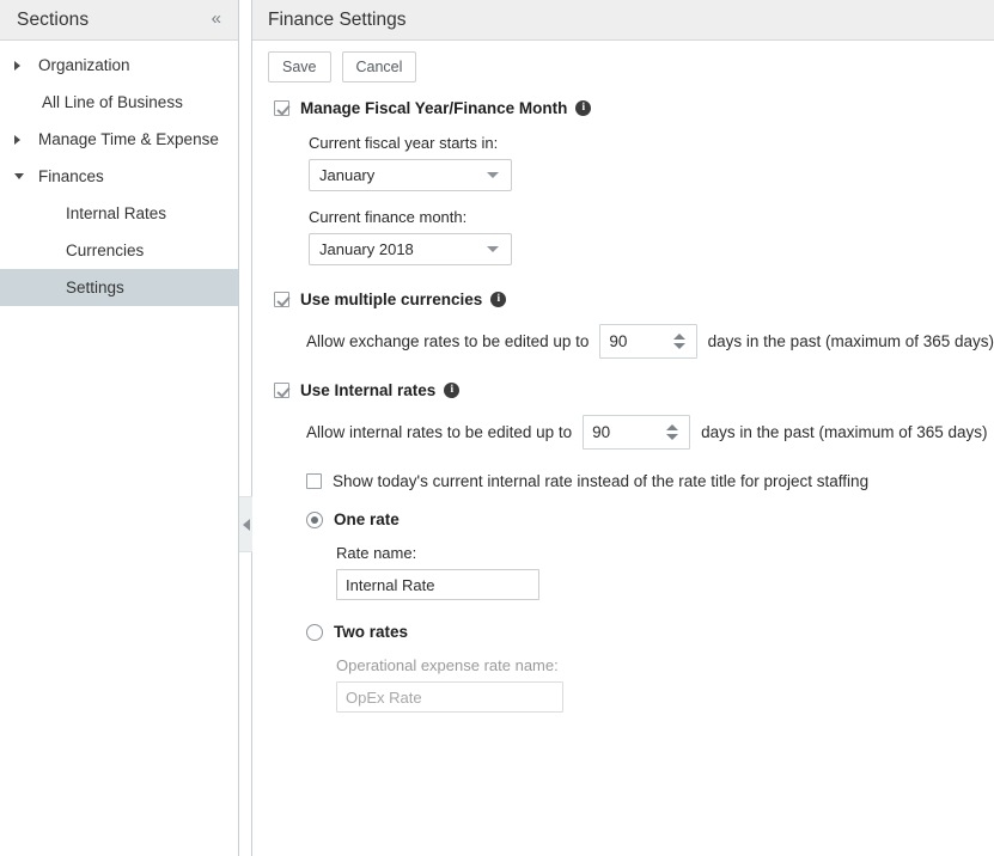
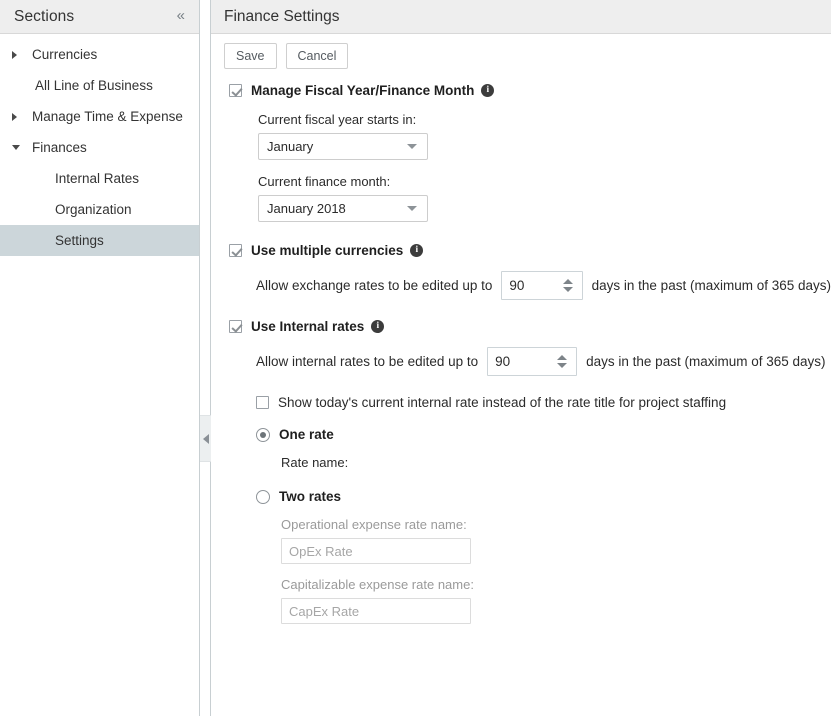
  Sections
  «
- Organization
+ Currencies
  All Line of Business
  Manage Time & Expense
  Finances
  Internal Rates
- Currencies
+ Organization
  Settings
  Finance Settings
  Save
  Cancel
  Manage Fiscal Year/Finance Month
  i
  Current fiscal year starts in:
  January
  Current finance month:
  January 2018
  Use multiple currencies
  i
  Allow exchange rates to be edited up to
  90
  days in the past (maximum of 365 days)
  Use Internal rates
  i
  Allow internal rates to be edited up to
  90
  days in the past (maximum of 365 days)
  Show today's current internal rate instead of the rate title for project staffing
  One rate
  Rate name:
- Internal Rate
  Two rates
  Operational expense rate name:
  OpEx Rate
+ Capitalizable expense rate name:
+ CapEx Rate
